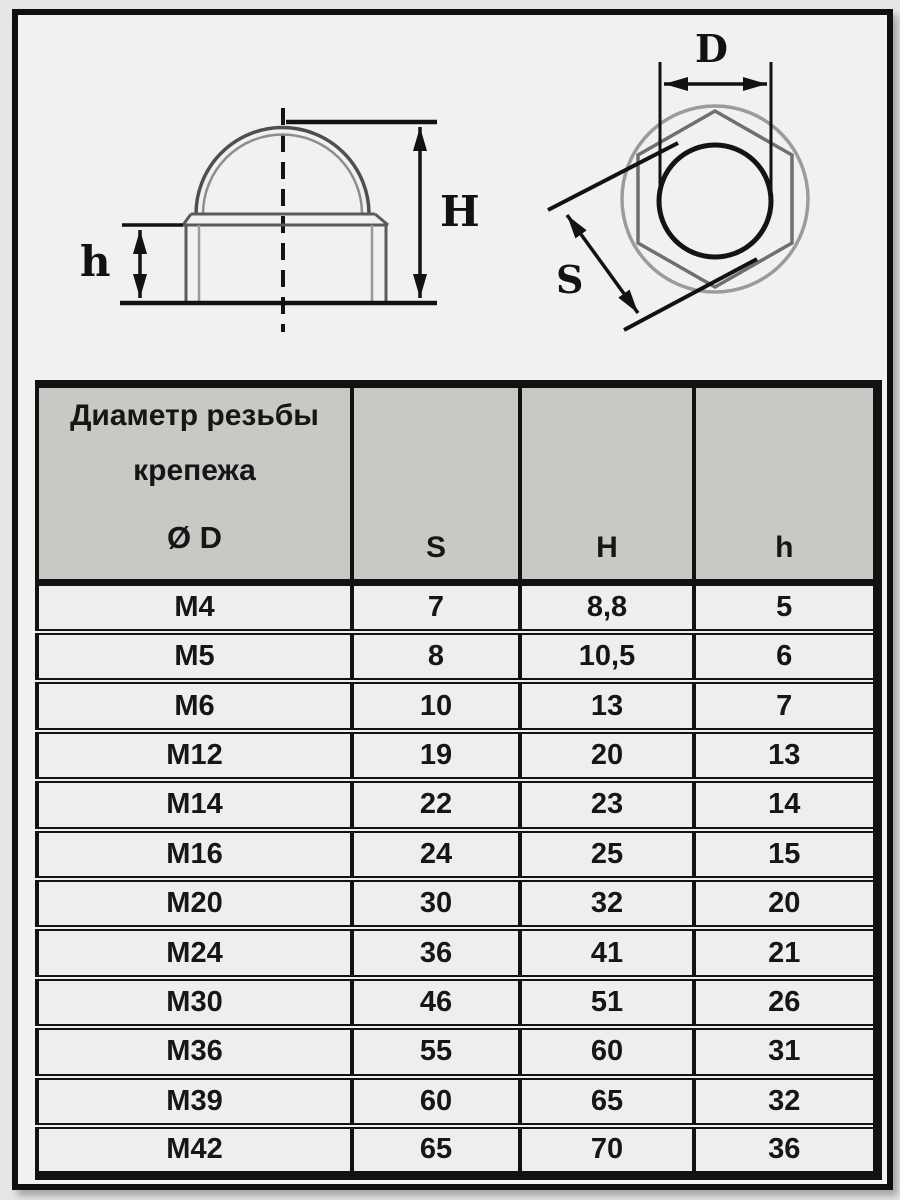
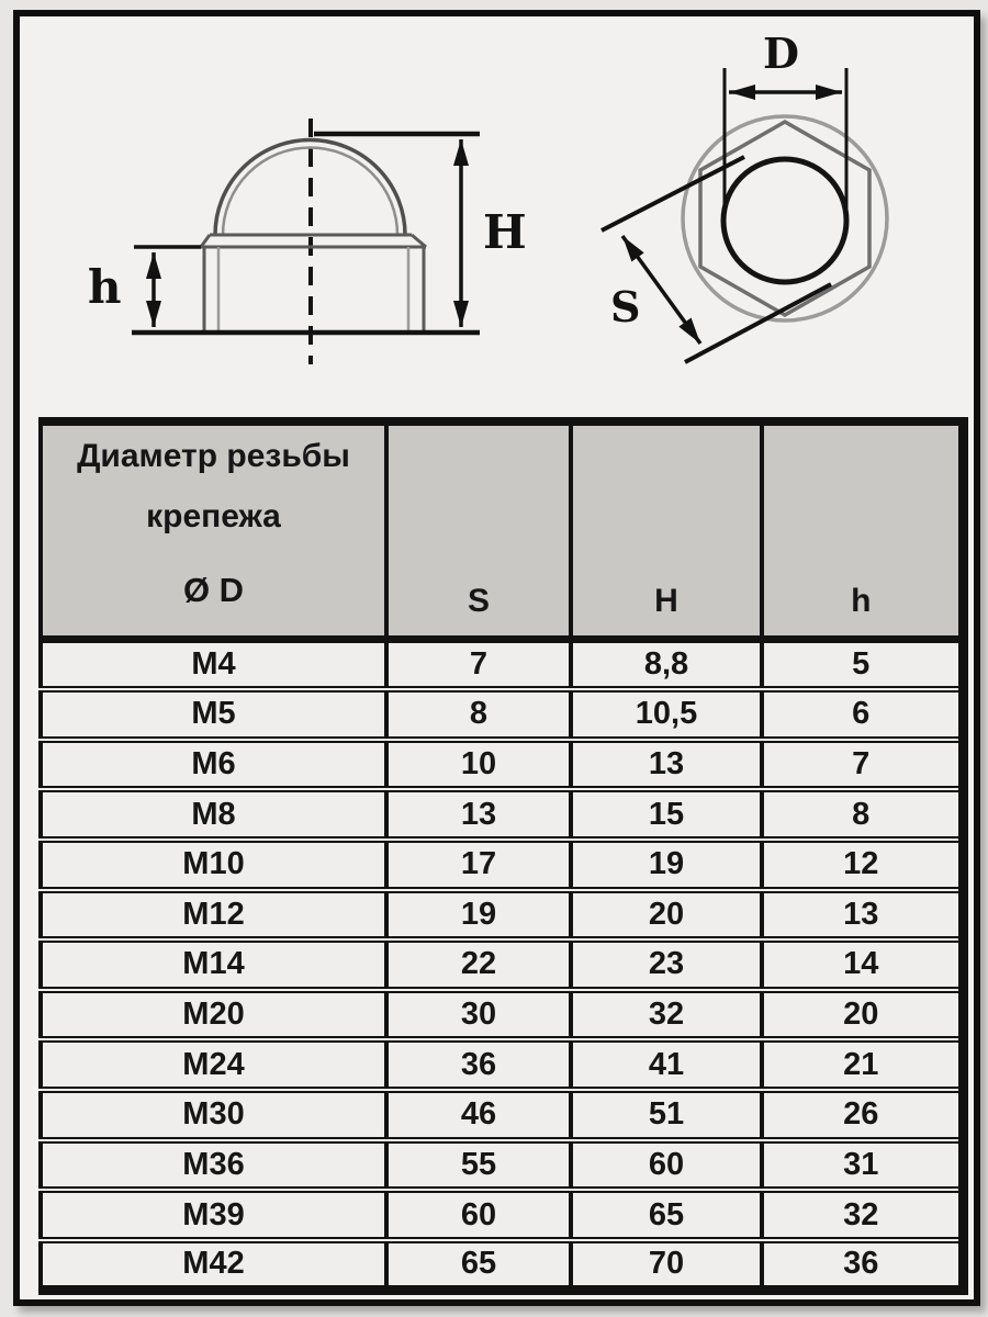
  H
  h
  D
  S
  Диаметр резьбы крепежа Ø D	S	H	h
  М4	7	8,8	5
  М5	8	10,5	6
  М6	10	13	7
+ М8	13	15	8
+ М10	17	19	12
  М12	19	20	13
  М14	22	23	14
- М16	24	25	15
  М20	30	32	20
  М24	36	41	21
  М30	46	51	26
  М36	55	60	31
  М39	60	65	32
  М42	65	70	36
